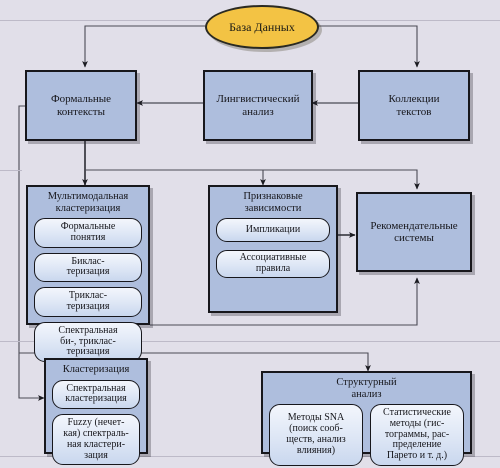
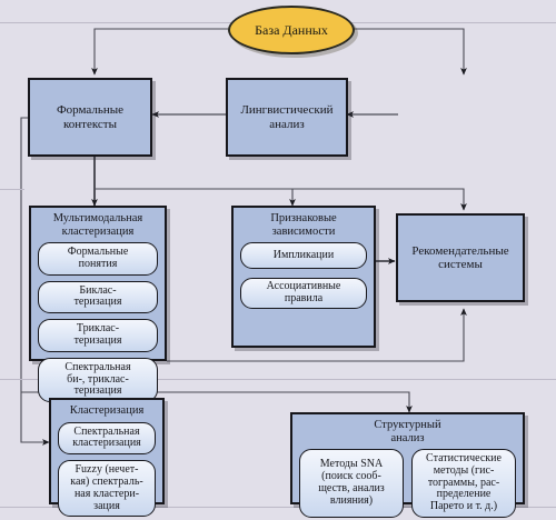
  База Данных
  Формальные
  контексты
  Лингвистический
  анализ
- Коллекции
- текстов
  Рекомендательные
  системы
  Мультимодальная
  кластеризация
  Формальные
  понятия
  Биклас-
  теризация
  Триклас-
  теризация
  Спектральная
  би-, триклас-
  теризация
  Признаковые
  зависимости
  Импликации
  Ассоциативные
  правила
  Кластеризация
  Спектральная
  кластеризация
  Fuzzy (нечет-
  кая) спектраль-
  ная кластери-
  зация
  Структурный
  анализ
  Методы SNA
  (поиск сооб-
  ществ, анализ
  влияния)
  Статистические
  методы (гис-
  тограммы, рас-
  пределение
  Парето и т. д.)
